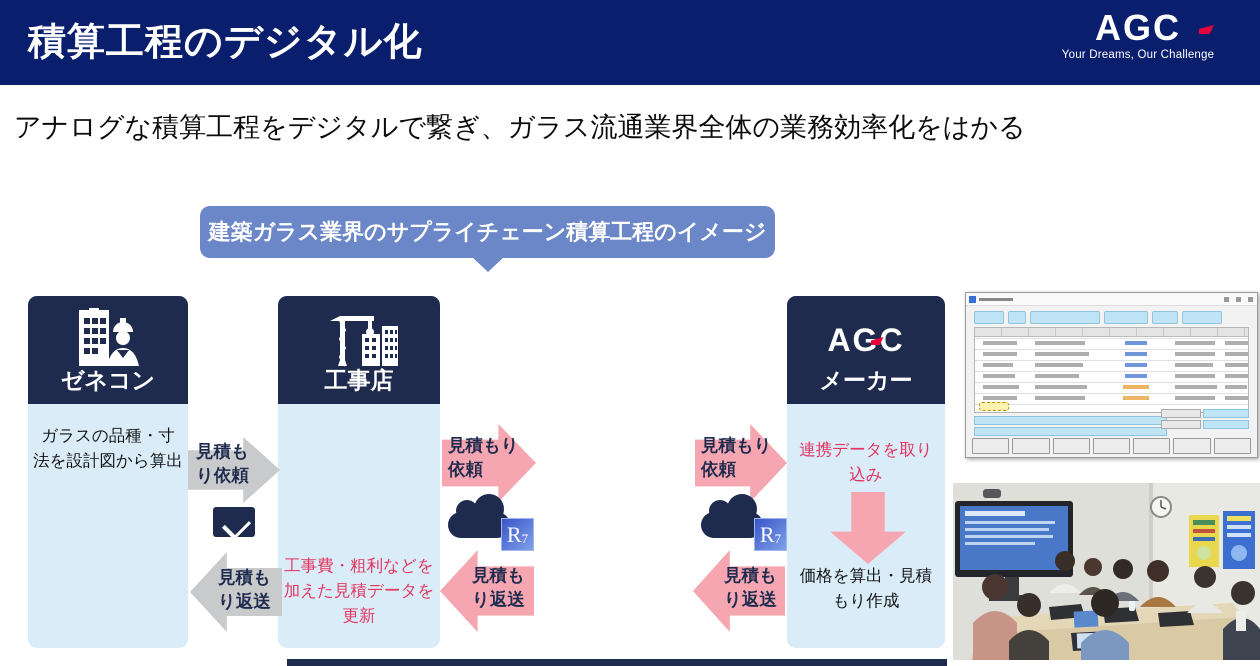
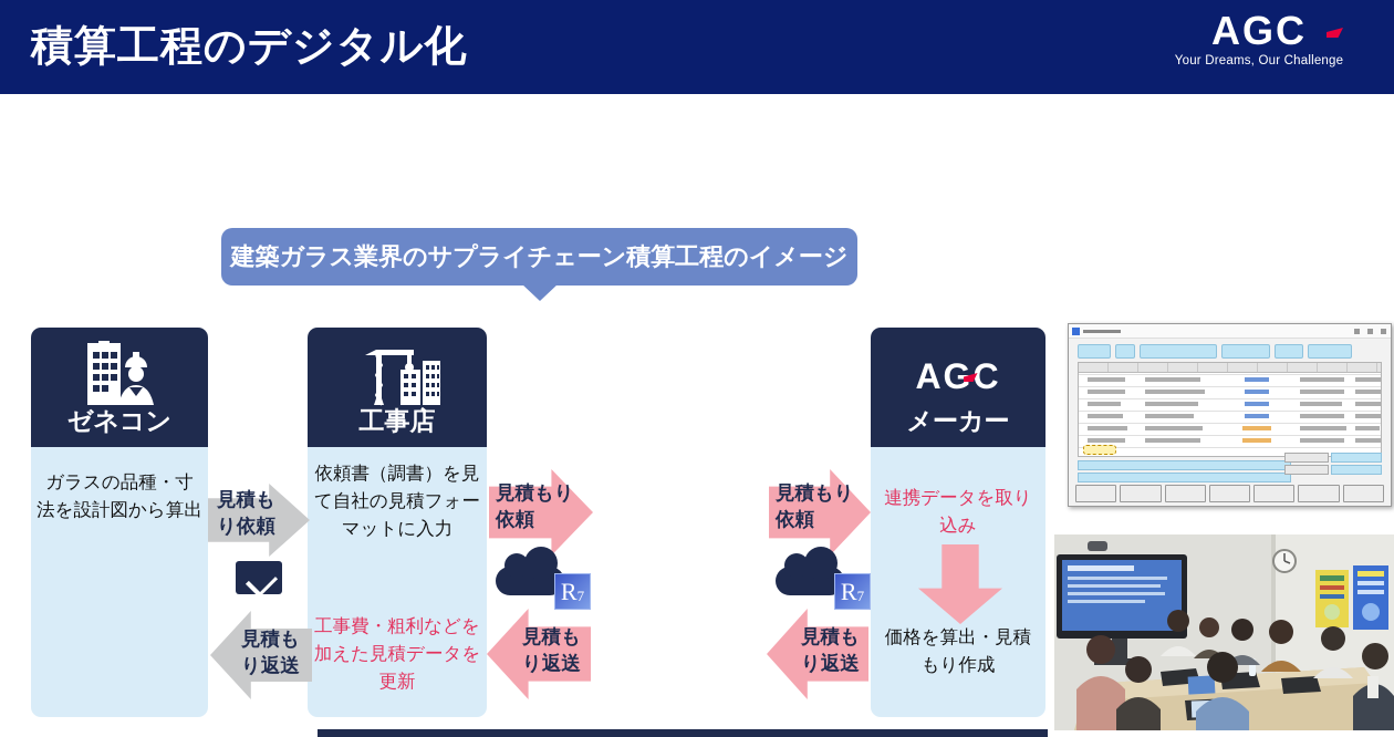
  積算工程のデジタル化
  AGC
  Your Dreams, Our Challenge
- アナログな積算工程をデジタルで繋ぎ、ガラス流通業界全体の業務効率化をはかる
  建築ガラス業界のサプライチェーン積算工程のイメージ
  ゼネコン
  ガラスの品種・寸法を設計図から算出
  工事店
+ 依頼書（調書）を見て自社の見積フォーマットに入力
  工事費・粗利などを加えた見積データを更新
  AGC
  メーカー
  連携データを取り込み
  価格を算出・見積もり作成
  見積もり依頼
  見積もり返送
  見積もり依頼
  R
  7
  見積もり返送
  見積もり依頼
  R
  7
  見積もり返送
